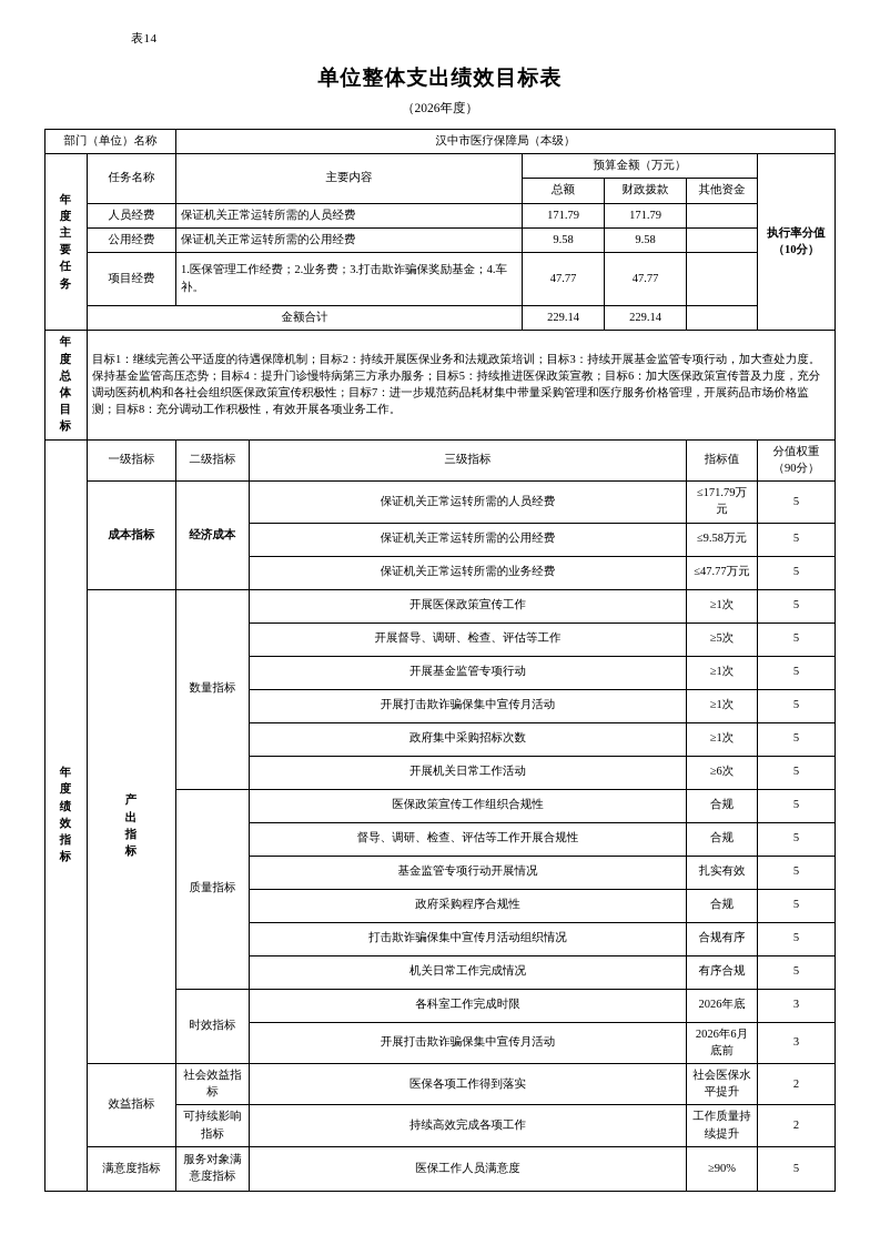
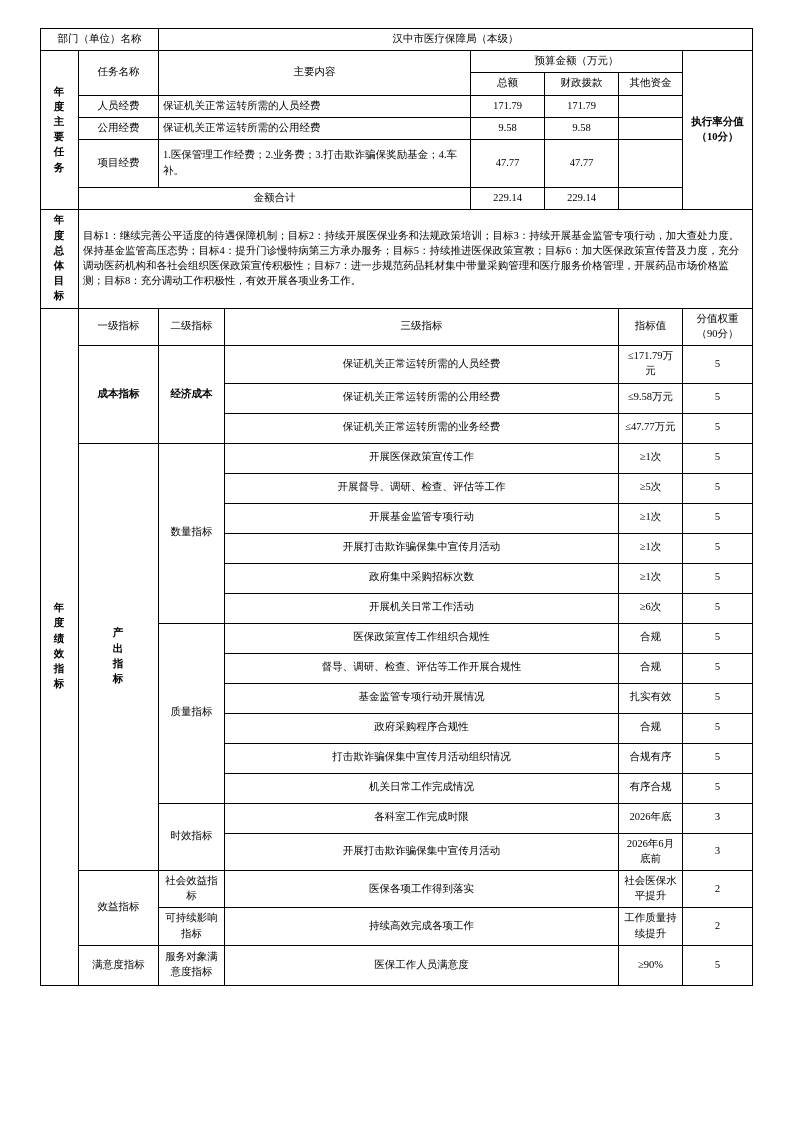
- 表14
- 单位整体支出绩效目标表
- （2026年度）
  部门（单位）名称	汉中市医疗保障局（本级）
  年度主要任务	任务名称	主要内容	预算金额（万元）	执行率分值 （10分）
  总额	财政拨款	其他资金
  人员经费	保证机关正常运转所需的人员经费	171.79	171.79
  公用经费	保证机关正常运转所需的公用经费	9.58	9.58
  项目经费	1.医保管理工作经费；2.业务费；3.打击欺诈骗保奖励基金；4.车补。	47.77	47.77
  金额合计	229.14	229.14
  年度总体目标	目标1：继续完善公平适度的待遇保障机制；目标2：持续开展医保业务和法规政策培训；目标3：持续开展基金监管专项行动，加大查处力度。保持基金监管高压态势；目标4：提升门诊慢特病第三方承办服务；目标5：持续推进医保政策宣教；目标6：加大医保政策宣传普及力度，充分调动医药机构和各社会组织医保政策宣传积极性；目标7：进一步规范药品耗材集中带量采购管理和医疗服务价格管理，开展药品市场价格监测；目标8：充分调动工作积极性，有效开展各项业务工作。
  年度绩效指标	一级指标	二级指标	三级指标	指标值	分值权重 （90分）
  成本指标	经济成本	保证机关正常运转所需的人员经费	≤171.79万元	5
  保证机关正常运转所需的公用经费	≤9.58万元	5
  保证机关正常运转所需的业务经费	≤47.77万元	5
  产出指标	数量指标	开展医保政策宣传工作	≥1次	5
  开展督导、调研、检查、评估等工作	≥5次	5
  开展基金监管专项行动	≥1次	5
  开展打击欺诈骗保集中宣传月活动	≥1次	5
  政府集中采购招标次数	≥1次	5
  开展机关日常工作活动	≥6次	5
  质量指标	医保政策宣传工作组织合规性	合规	5
  督导、调研、检查、评估等工作开展合规性	合规	5
  基金监管专项行动开展情况	扎实有效	5
  政府采购程序合规性	合规	5
  打击欺诈骗保集中宣传月活动组织情况	合规有序	5
  机关日常工作完成情况	有序合规	5
  时效指标	各科室工作完成时限	2026年底	3
  开展打击欺诈骗保集中宣传月活动	2026年6月底前	3
  效益指标	社会效益指标	医保各项工作得到落实	社会医保水平提升	2
  可持续影响指标	持续高效完成各项工作	工作质量持续提升	2
  满意度指标	服务对象满意度指标	医保工作人员满意度	≥90%	5
